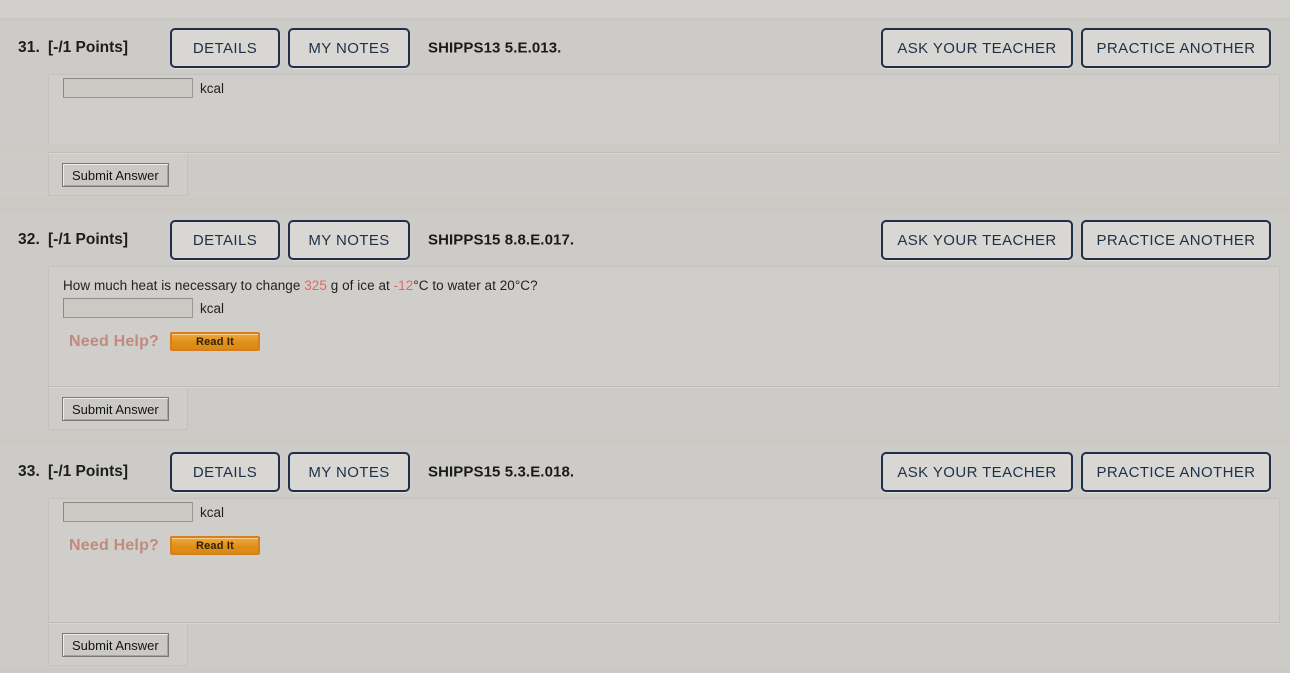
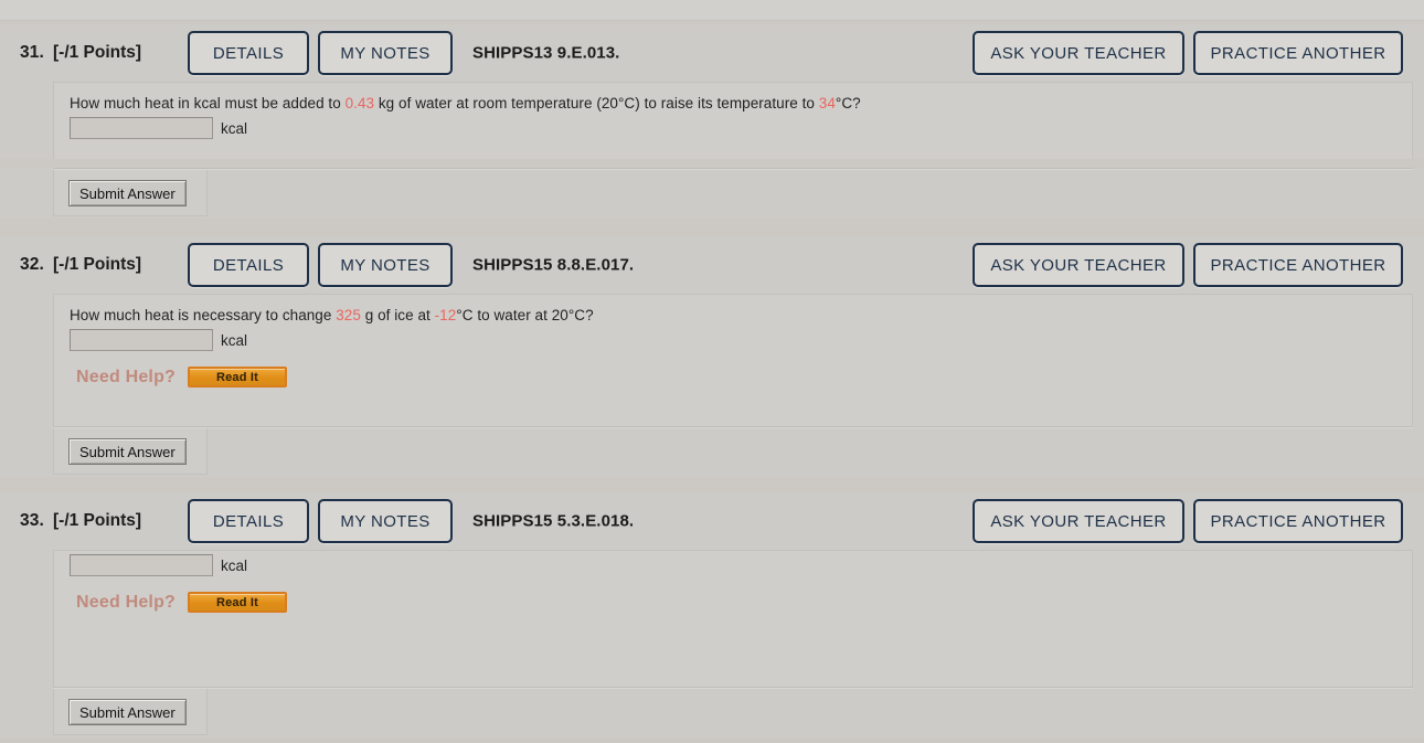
  31.
  [-/1 Points]
  DETAILS
  MY NOTES
- SHIPPS13 5.E.013.
+ SHIPPS13 9.E.013.
  ASK YOUR TEACHER
  PRACTICE ANOTHER
+ How much heat in kcal must be added to 0.43 kg of water at room temperature (20°C) to raise its temperature to 34°C?
  kcal
  Submit Answer
  32.
  [-/1 Points]
  DETAILS
  MY NOTES
  SHIPPS15 8.8.E.017.
  ASK YOUR TEACHER
  PRACTICE ANOTHER
  How much heat is necessary to change 325 g of ice at -12°C to water at 20°C?
  kcal
  Need Help?
  Read It
  Submit Answer
  33.
  [-/1 Points]
  DETAILS
  MY NOTES
  SHIPPS15 5.3.E.018.
  ASK YOUR TEACHER
  PRACTICE ANOTHER
  kcal
  Need Help?
  Read It
  Submit Answer
